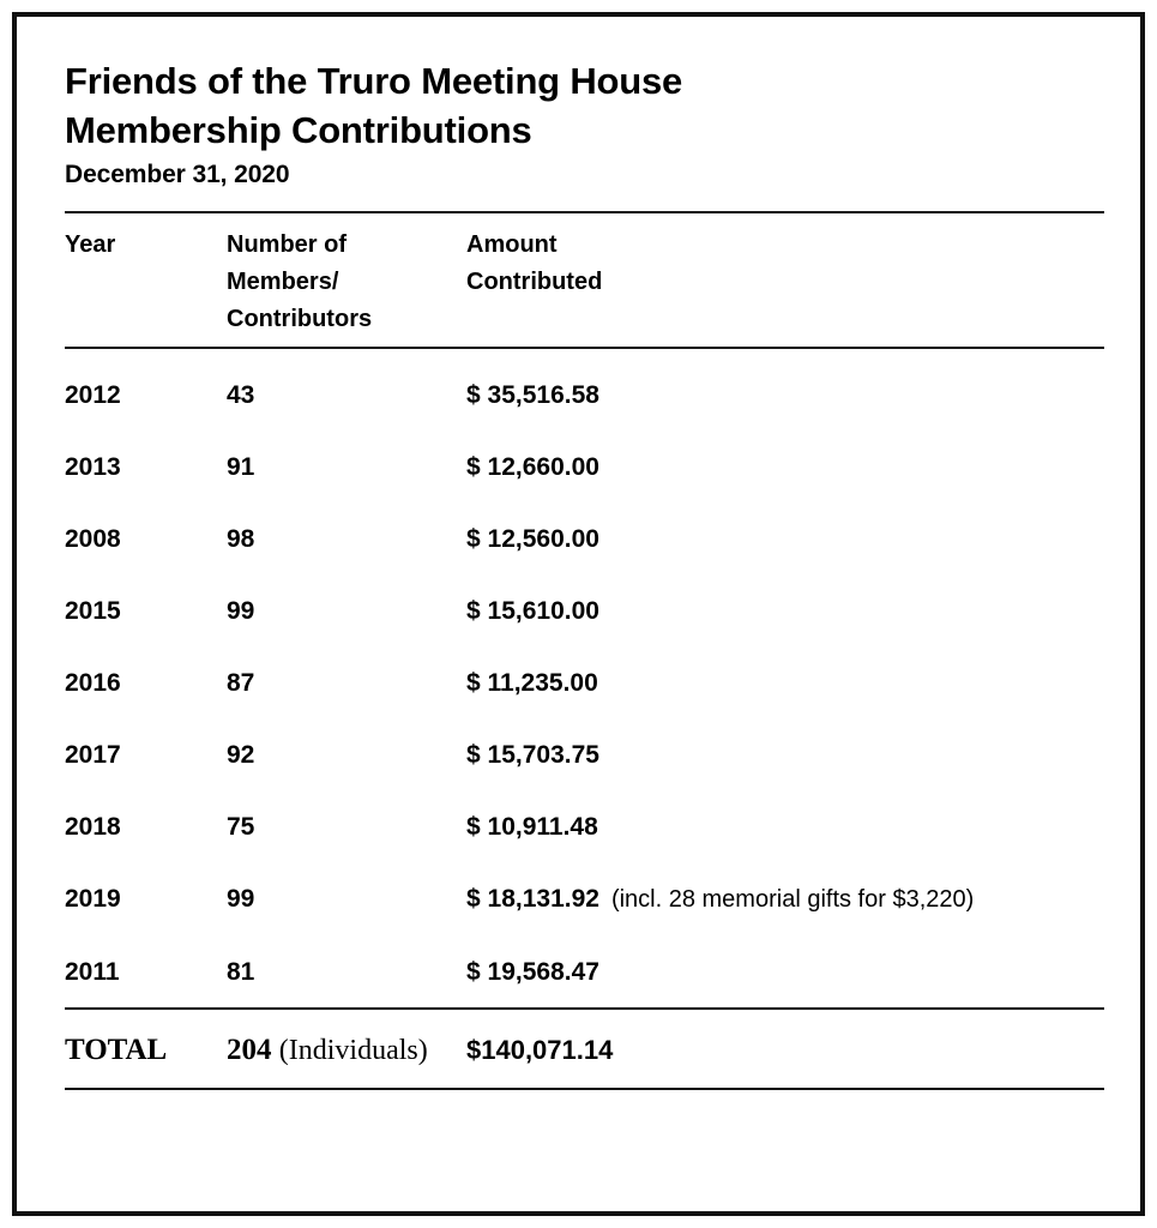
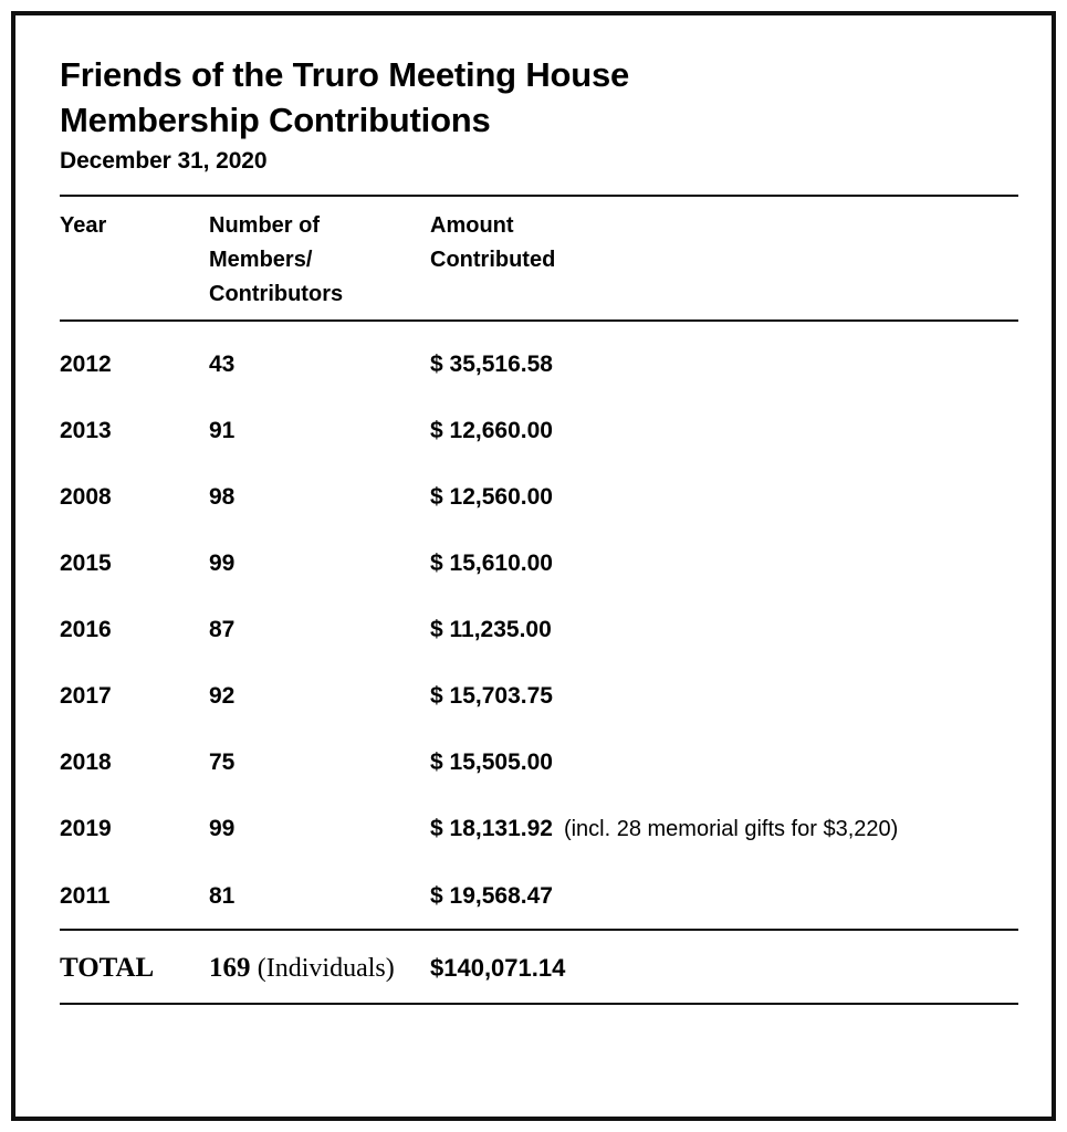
  Friends of the Truro Meeting House
  Membership Contributions
  December 31, 2020
  Year	Number of Members/ Contributors	Amount Contributed
  2012	43	$ 35,516.58
  2013	91	$ 12,660.00
  2008	98	$ 12,560.00
  2015	99	$ 15,610.00
  2016	87	$ 11,235.00
  2017	92	$ 15,703.75
- 2018	75	$ 10,911.48
+ 2018	75	$ 15,505.00
  2019	99	$ 18,131.92 (incl. 28 memorial gifts for $3,220)
  2011	81	$ 19,568.47
- TOTAL	204 (Individuals)	$140,071.14
+ TOTAL	169 (Individuals)	$140,071.14
